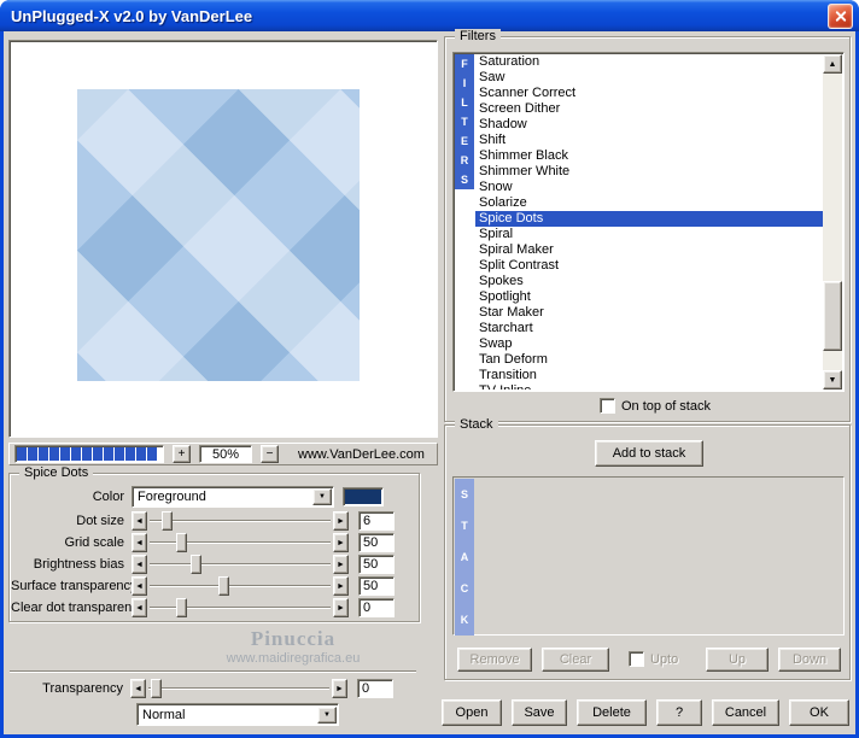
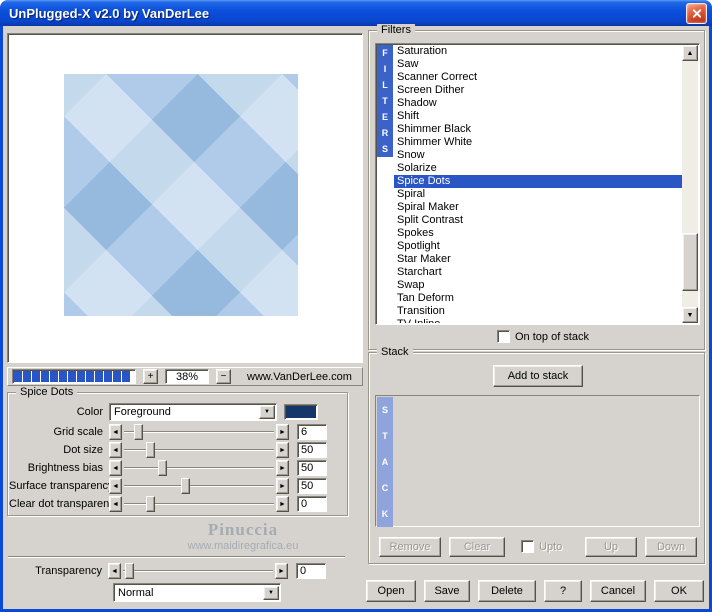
  UnPlugged-X v2.0 by VanDerLee
  +
- 50%
+ 38%
  −
  www.VanDerLee.com
  Spice Dots
  Color
  Foreground
- Dot size
+ Grid scale
  6
- Grid scale
+ Dot size
  50
  Brightness bias
  50
  Surface transparenc
  50
  Clear dot transparen
  0
  Pinuccia
  www.maidiregrafica.eu
  Transparency
  0
  Normal
  Filters
  F
  I
  L
  T
  E
  R
  S
  Saturation
  Saw
  Scanner Correct
  Screen Dither
  Shadow
  Shift
  Shimmer Black
  Shimmer White
  Snow
  Solarize
  Spice Dots
  Spiral
  Spiral Maker
  Split Contrast
  Spokes
  Spotlight
  Star Maker
  Starchart
  Swap
  Tan Deform
  Transition
  On top of stack
  Stack
  Add to stack
  S
  T
  A
  C
  K
  Remove
  Clear
  Upto
  Up
  Down
  Open
  Save
  Delete
  ?
  Cancel
  OK
